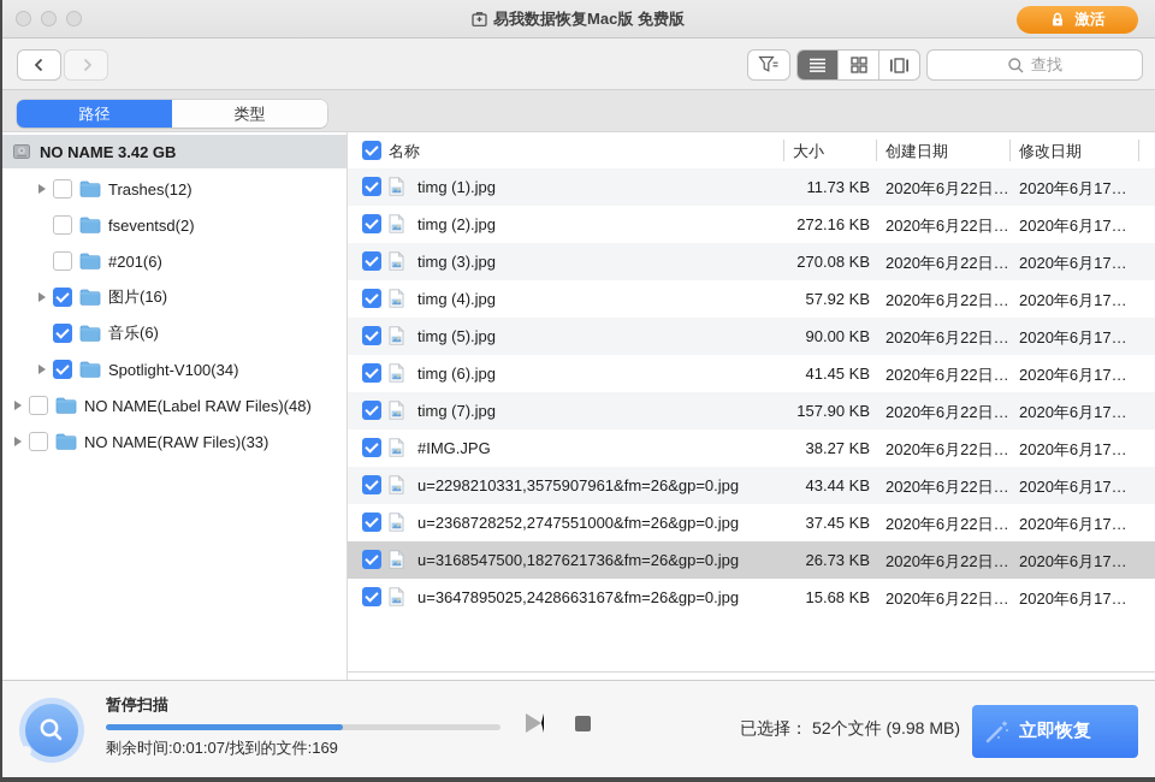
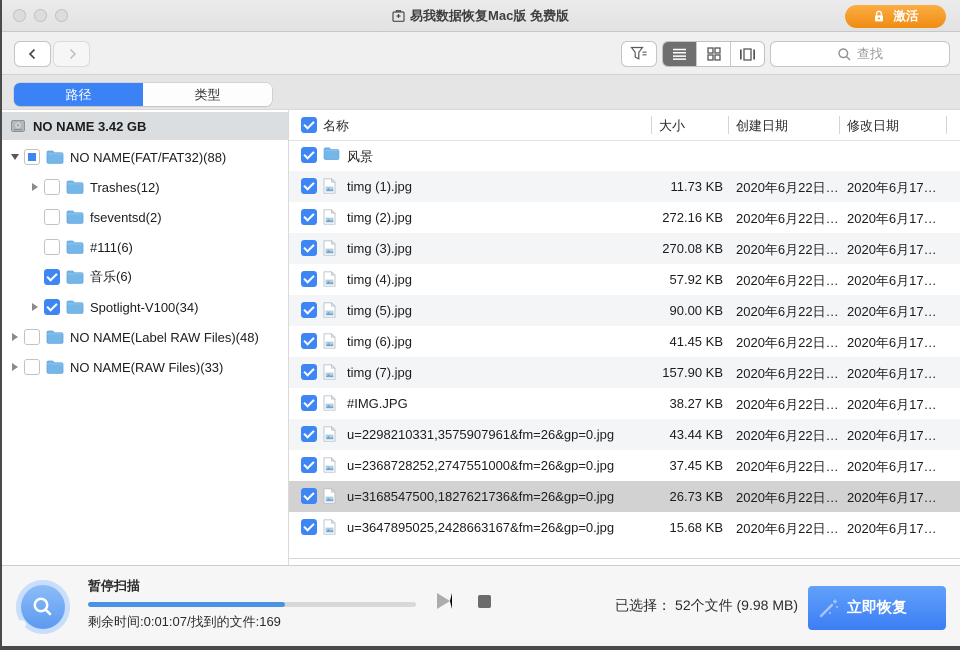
  易我数据恢复Mac版 免费版
  激活
  查找
  路径
  类型
  NO NAME 3.42 GB
+ NO NAME(FAT/FAT32)(88)
  Trashes(12)
  fseventsd(2)
- #201(6)
+ #111(6)
- 图片(16)
  音乐(6)
  Spotlight-V100(34)
  NO NAME(Label RAW Files)(48)
  NO NAME(RAW Files)(33)
  名称
  大小
  创建日期
  修改日期
+ 风景
  timg (1).jpg
  11.73 KB
  2020年6月22日…
  2020年6月17…
  timg (2).jpg
  272.16 KB
  2020年6月22日…
  2020年6月17…
  timg (3).jpg
  270.08 KB
  2020年6月22日…
  2020年6月17…
  timg (4).jpg
  57.92 KB
  2020年6月22日…
  2020年6月17…
  timg (5).jpg
  90.00 KB
  2020年6月22日…
  2020年6月17…
  timg (6).jpg
  41.45 KB
  2020年6月22日…
  2020年6月17…
  timg (7).jpg
  157.90 KB
  2020年6月22日…
  2020年6月17…
  #IMG.JPG
  38.27 KB
  2020年6月22日…
  2020年6月17…
  u=2298210331,3575907961&fm=26&gp=0.jpg
  43.44 KB
  2020年6月22日…
  2020年6月17…
  u=2368728252,2747551000&fm=26&gp=0.jpg
  37.45 KB
  2020年6月22日…
  2020年6月17…
  u=3168547500,1827621736&fm=26&gp=0.jpg
  26.73 KB
  2020年6月22日…
  2020年6月17…
  u=3647895025,2428663167&fm=26&gp=0.jpg
  15.68 KB
  2020年6月22日…
  2020年6月17…
  暂停扫描
  剩余时间:0:01:07/找到的文件:169
  已选择： 52个文件 (9.98 MB)
  立即恢复
